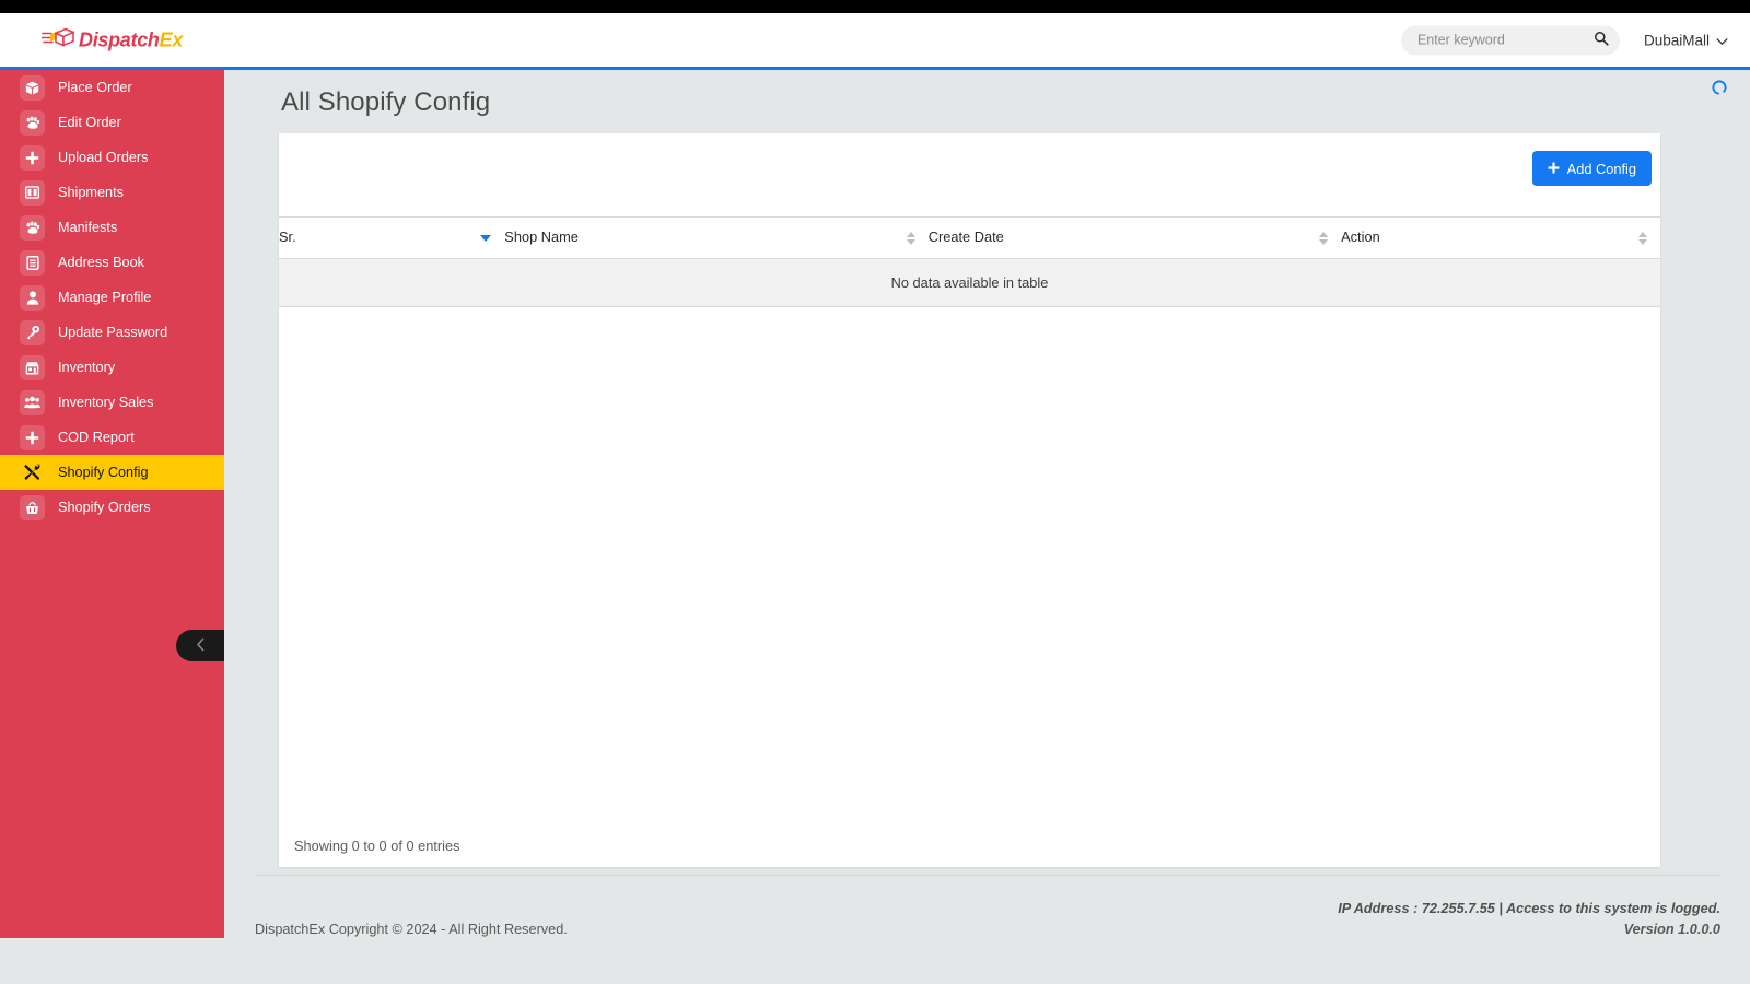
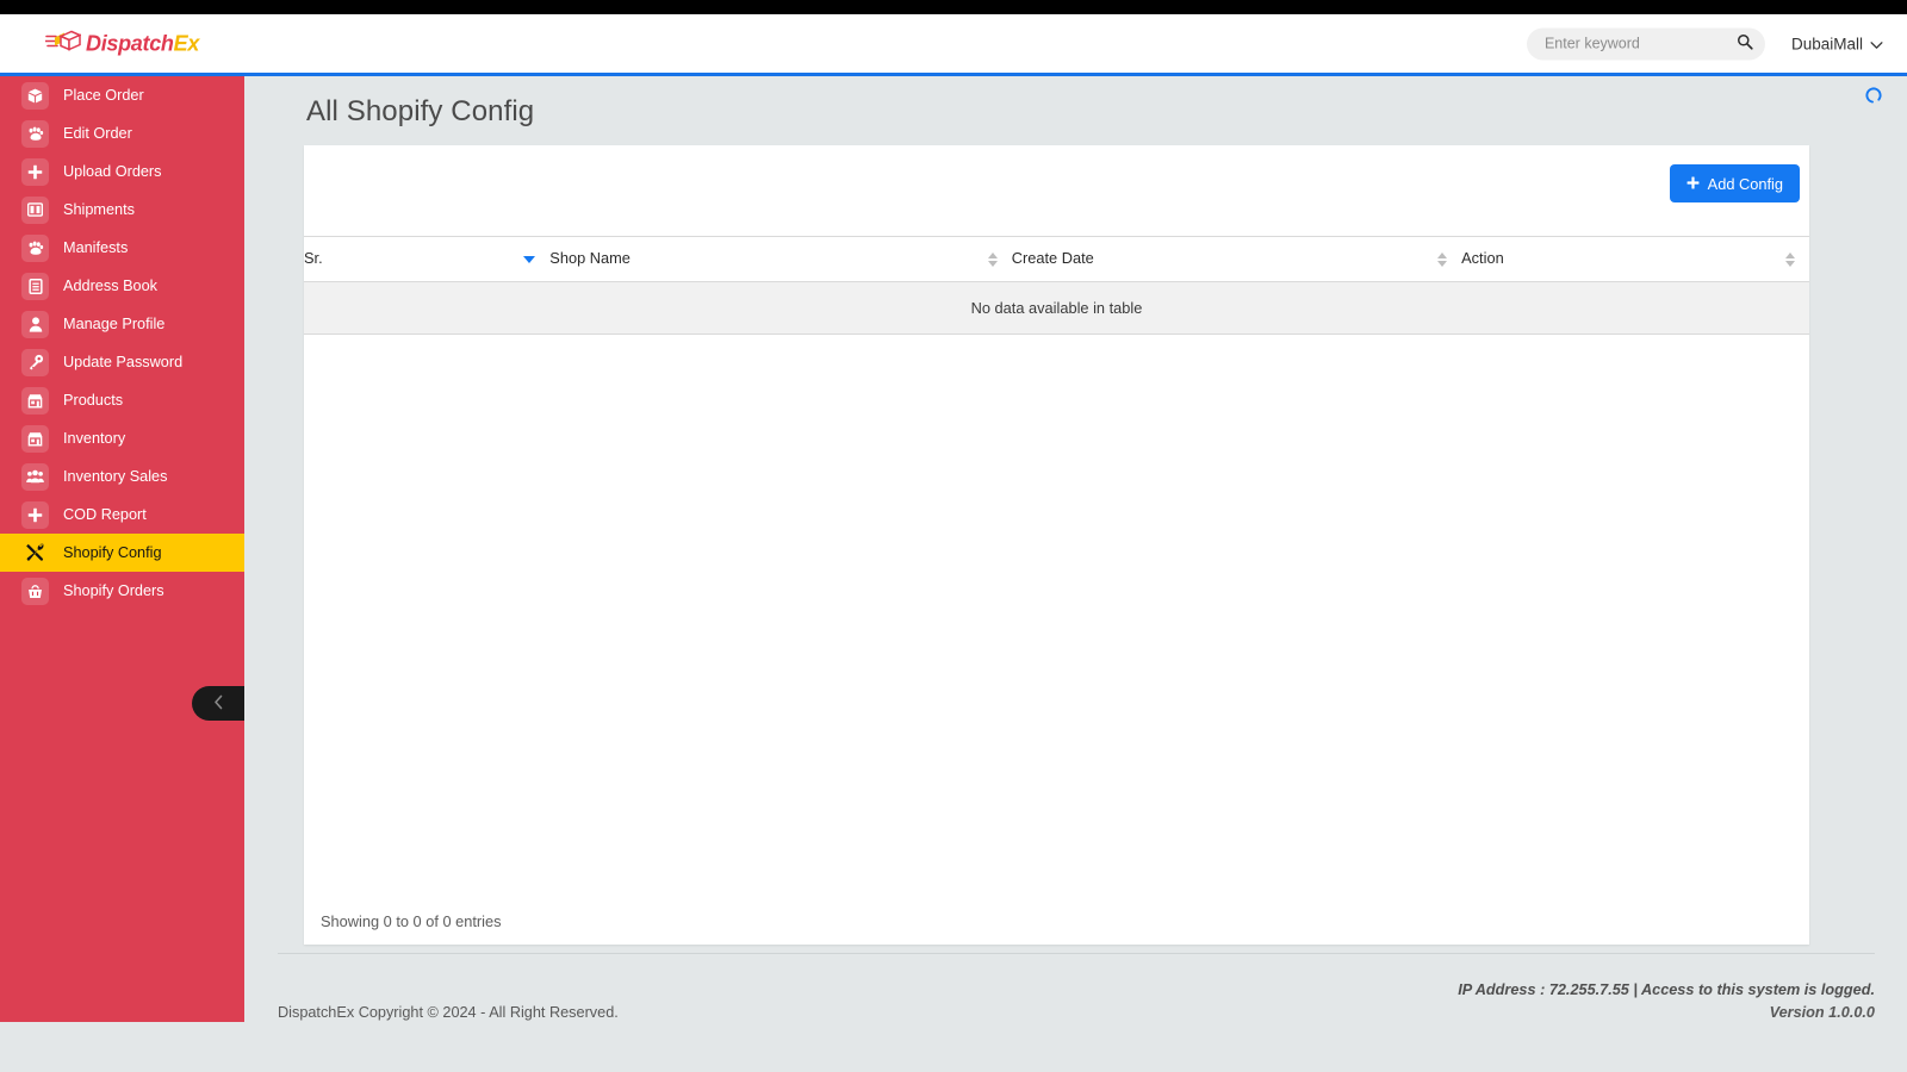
  DispatchEx
  Enter keyword
  DubaiMall
  Place Order
  Edit Order
  Upload Orders
  Shipments
  Manifests
  Address Book
  Manage Profile
  Update Password
+ Products
  Inventory
  Inventory Sales
  COD Report
  Shopify Config
  Shopify Orders
  All Shopify Config
  Add Config
  Sr.	Shop Name	Create Date	Action
  No data available in table
  Showing 0 to 0 of 0 entries
  IP Address : 72.255.7.55 | Access to this system is logged.
  DispatchEx Copyright © 2024 - All Right Reserved.
  Version 1.0.0.0
